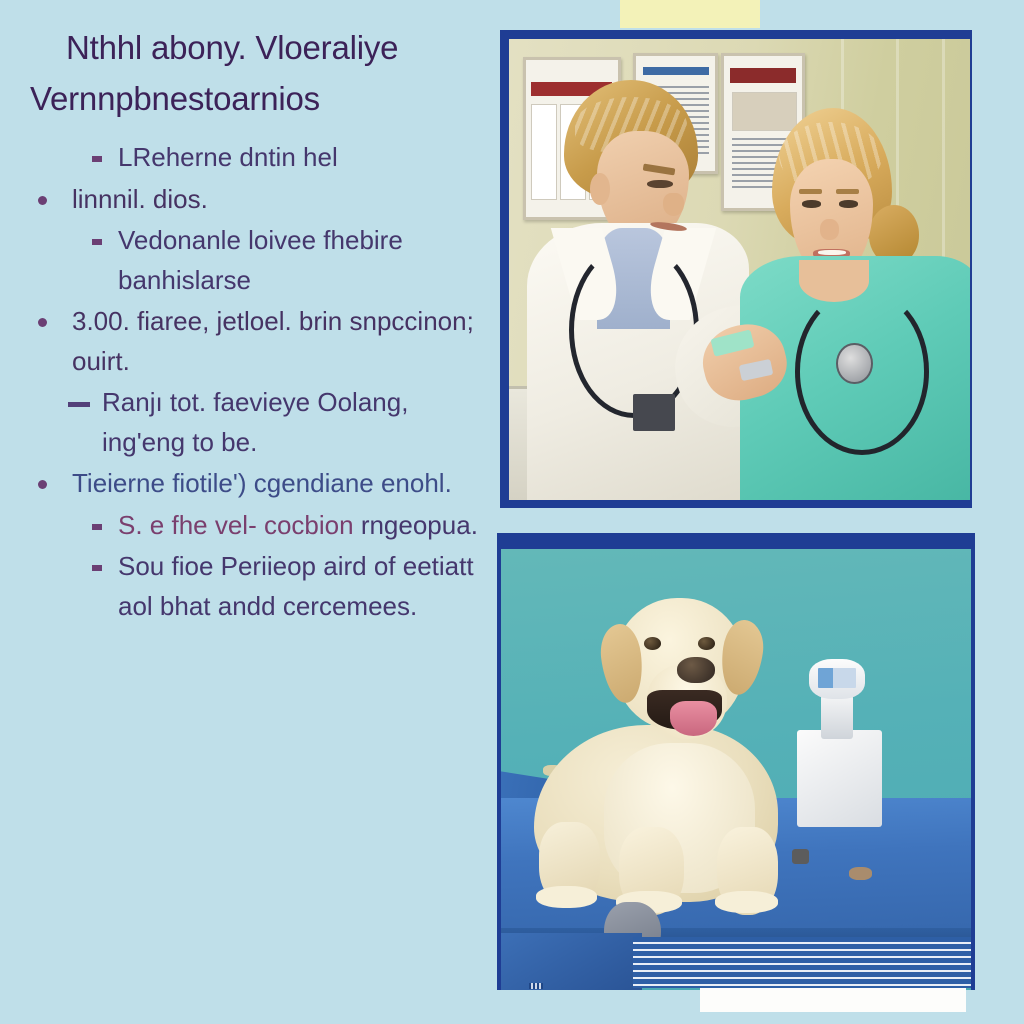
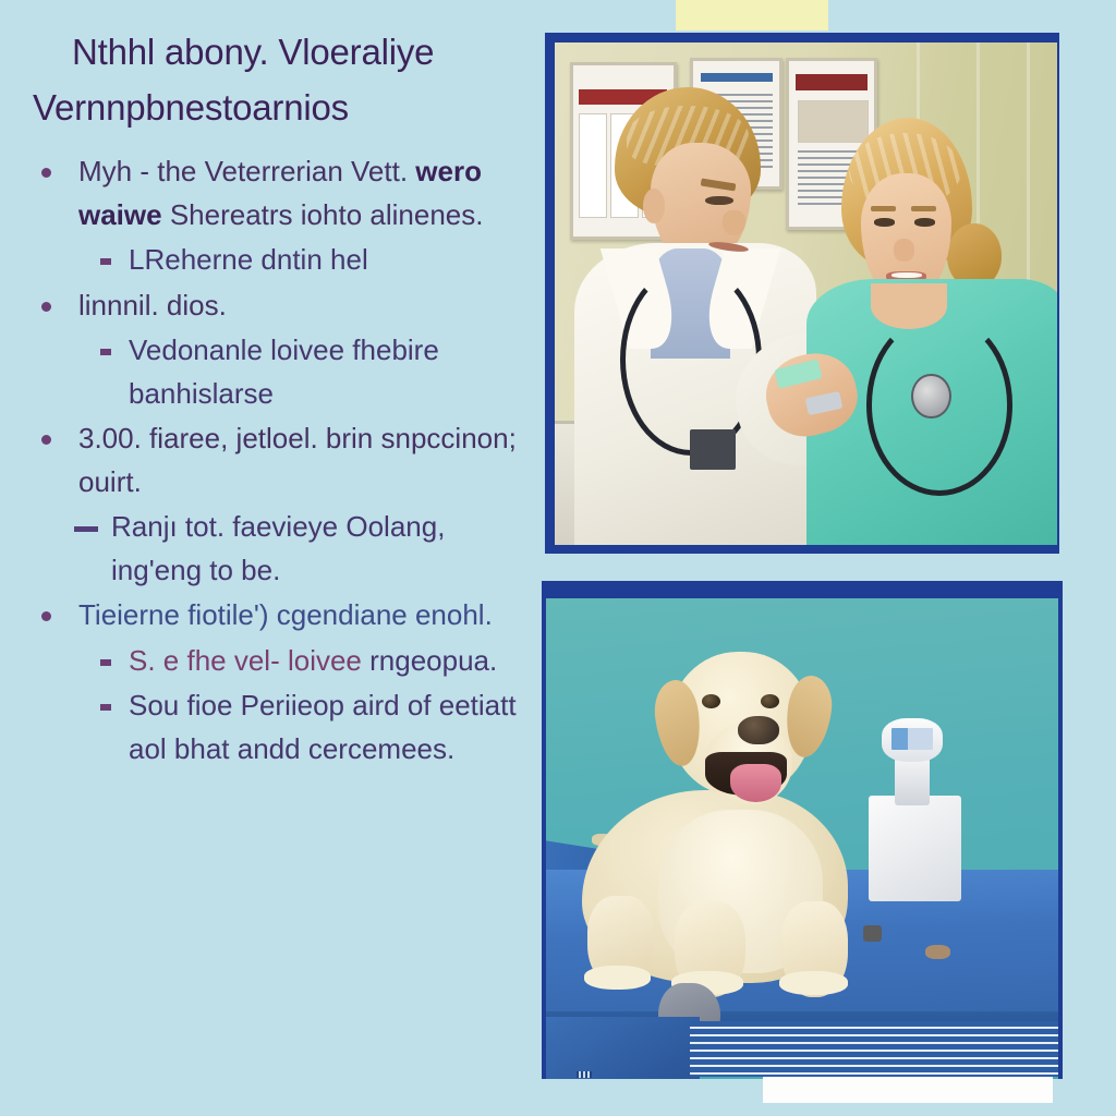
  Nthhl abony. Vloeraliye
  Vernnpbnestoarnios
+ Myh - the Veterrerian Vett. wero waiwe Shereatrs iohto alinenes.
  LReherne dntin hel
  linnnil. dios.
  Vedonanle loivee fhebire banhislarse
  3.00. fiaree, jetloel. brin snpccinon; ouirt.
  Ranjı tot. faevieye Oolang, ing'eng to be.
  Tieierne fiotile') cgendiane enohl.
- S. e fhe vel- cocbion rngeopua.
+ S. e fhe vel- loivee rngeopua.
  Sou fioe Periieop aird of eetiatt aol bhat andd cercemees.
